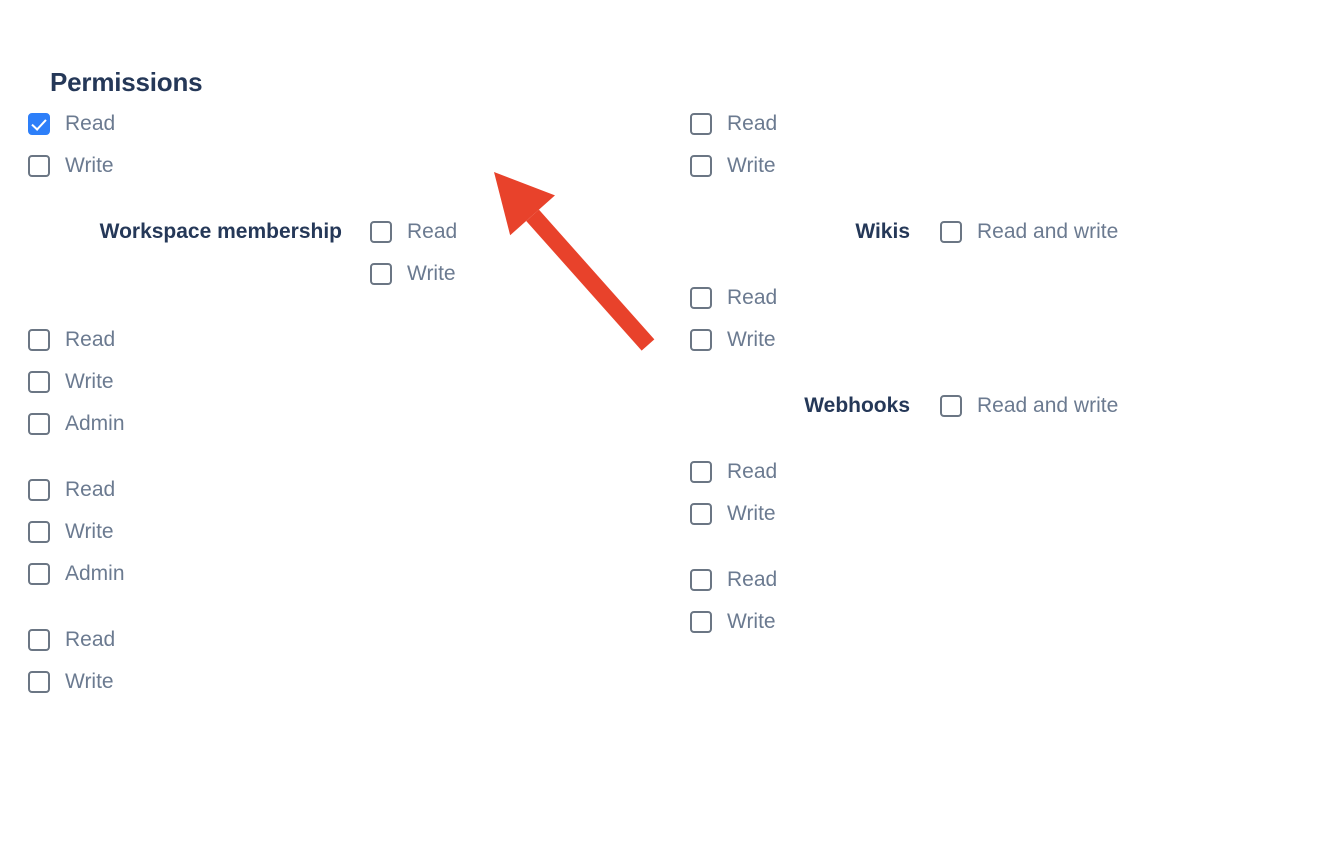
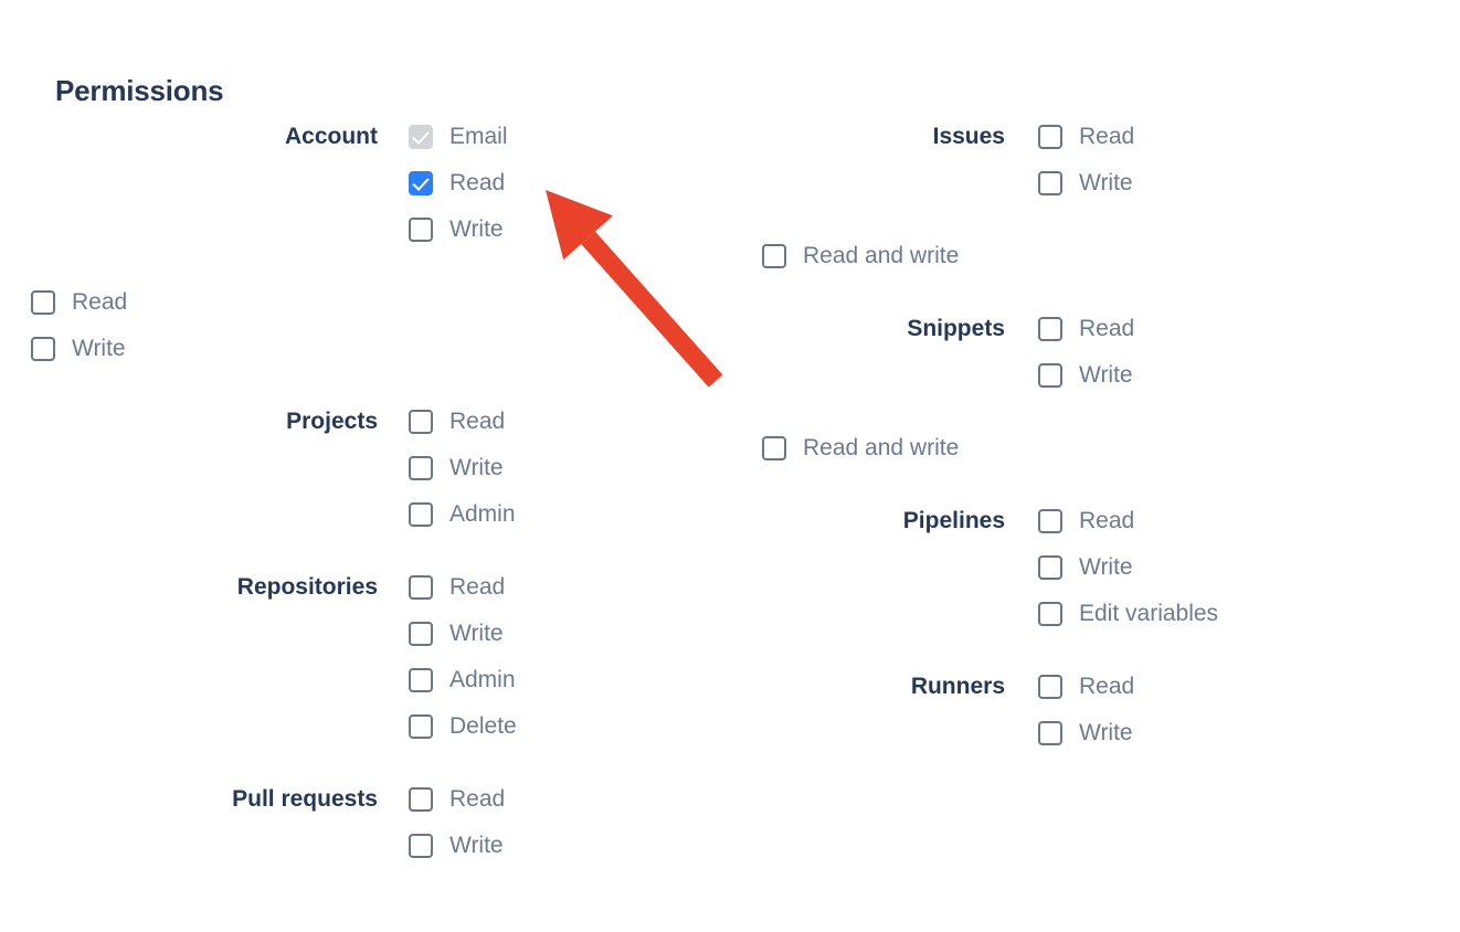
  Permissions
+ Account
+ Email
  Read
  Write
- Workspace membership
  Read
  Write
+ Projects
  Read
  Write
  Admin
+ Repositories
  Read
  Write
  Admin
+ Delete
+ Pull requests
  Read
  Write
+ Issues
  Read
  Write
- Wikis
  Read and write
+ Snippets
  Read
  Write
- Webhooks
  Read and write
+ Pipelines
  Read
  Write
+ Edit variables
+ Runners
  Read
  Write
